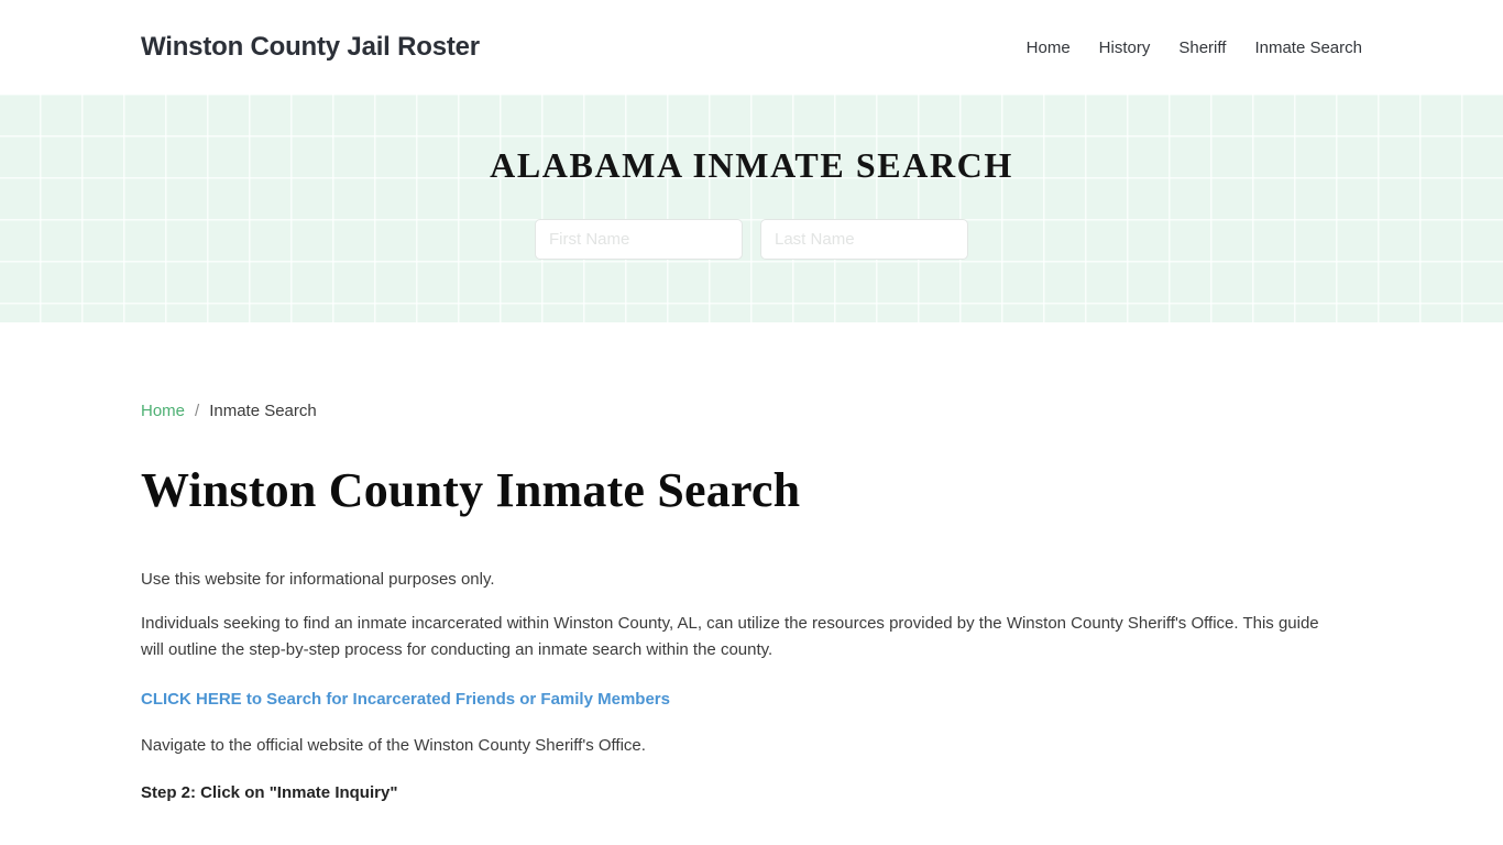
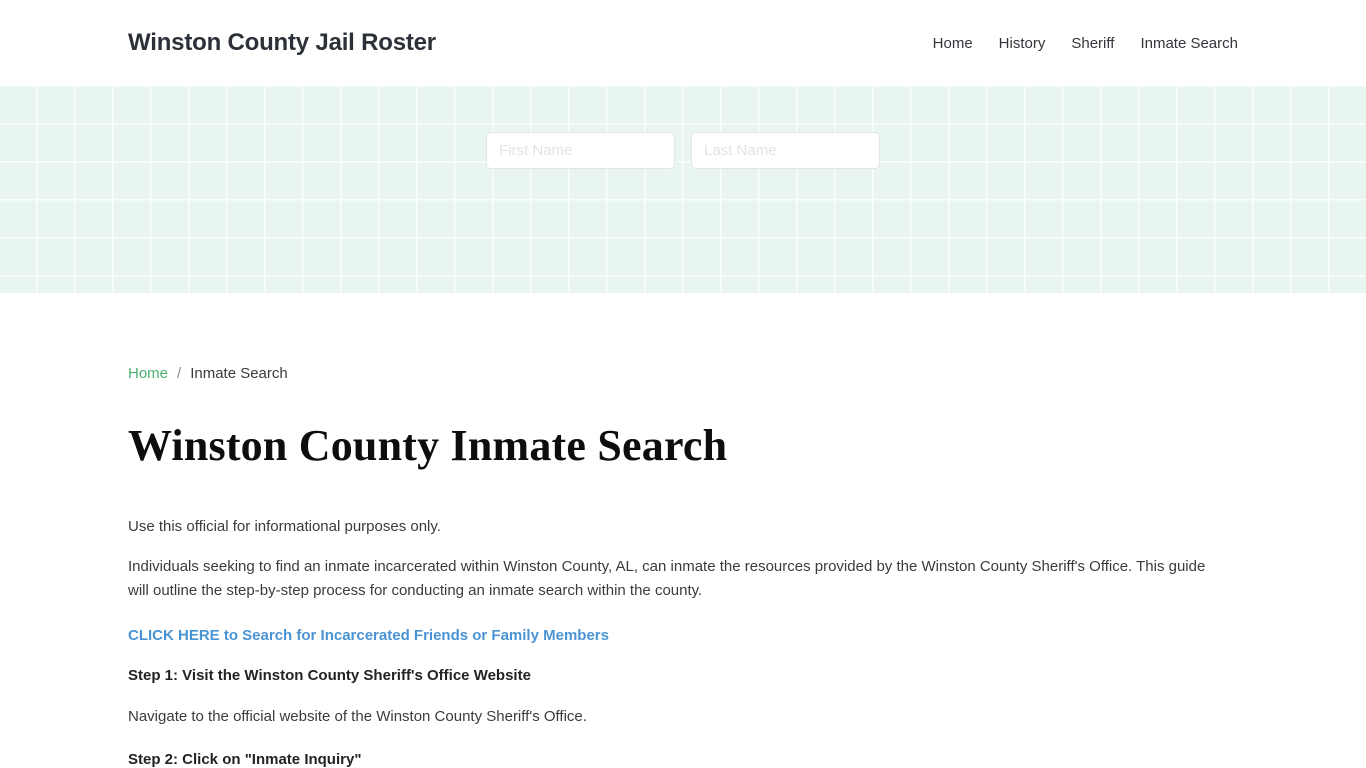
  Winston County Jail Roster
  Home
  History
  Sheriff
  Inmate Search
- ALABAMA INMATE SEARCH
  First Name
  Last Name
  Home
  /
  Inmate Search
  Winston County Inmate Search
- Use this website for informational purposes only.
+ Use this official for informational purposes only.
- Individuals seeking to find an inmate incarcerated within Winston County, AL, can utilize the resources provided by the Winston County Sheriff's Office. This guide will outline the step-by-step process for conducting an inmate search within the county.
+ Individuals seeking to find an inmate incarcerated within Winston County, AL, can inmate the resources provided by the Winston County Sheriff's Office. This guide will outline the step-by-step process for conducting an inmate search within the county.
  CLICK HERE to Search for Incarcerated Friends or Family Members
+ Step 1: Visit the Winston County Sheriff's Office Website
  Navigate to the official website of the Winston County Sheriff's Office.
  Step 2: Click on "Inmate Inquiry"
